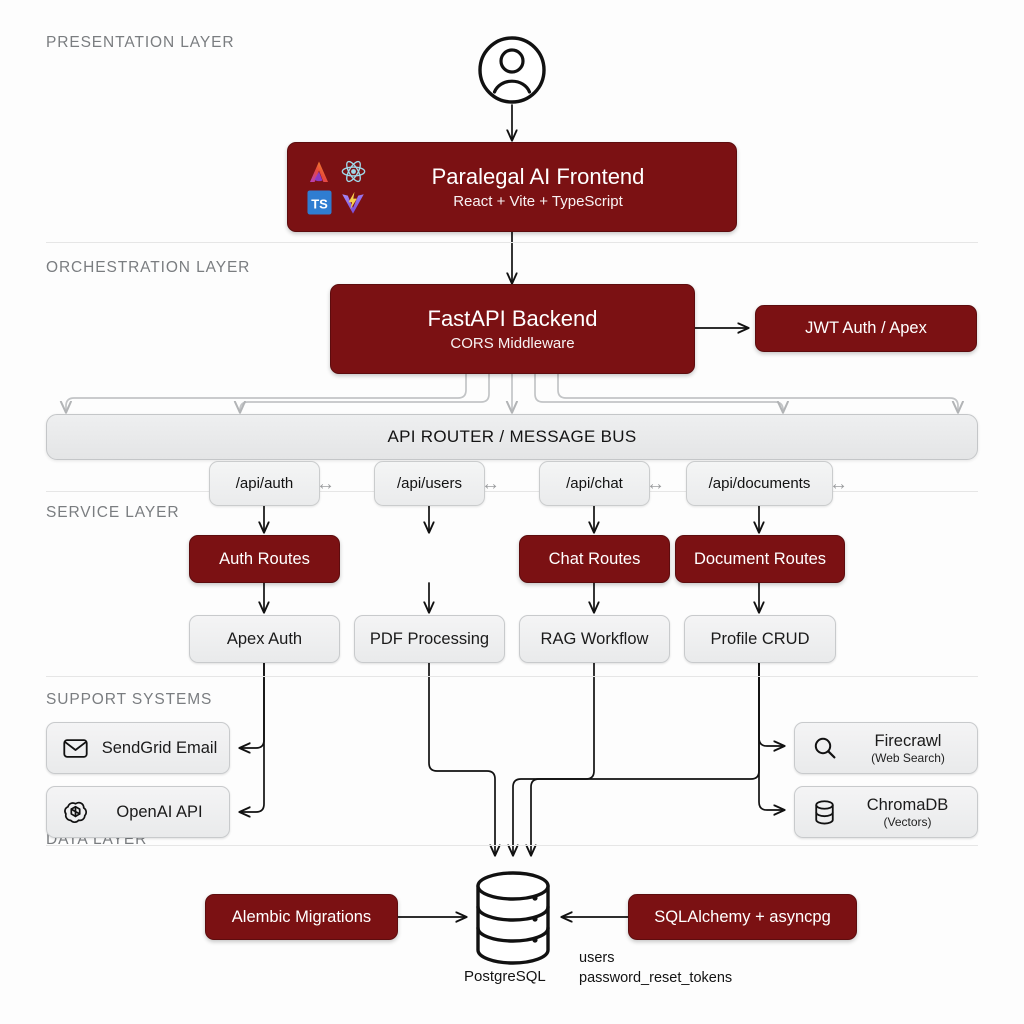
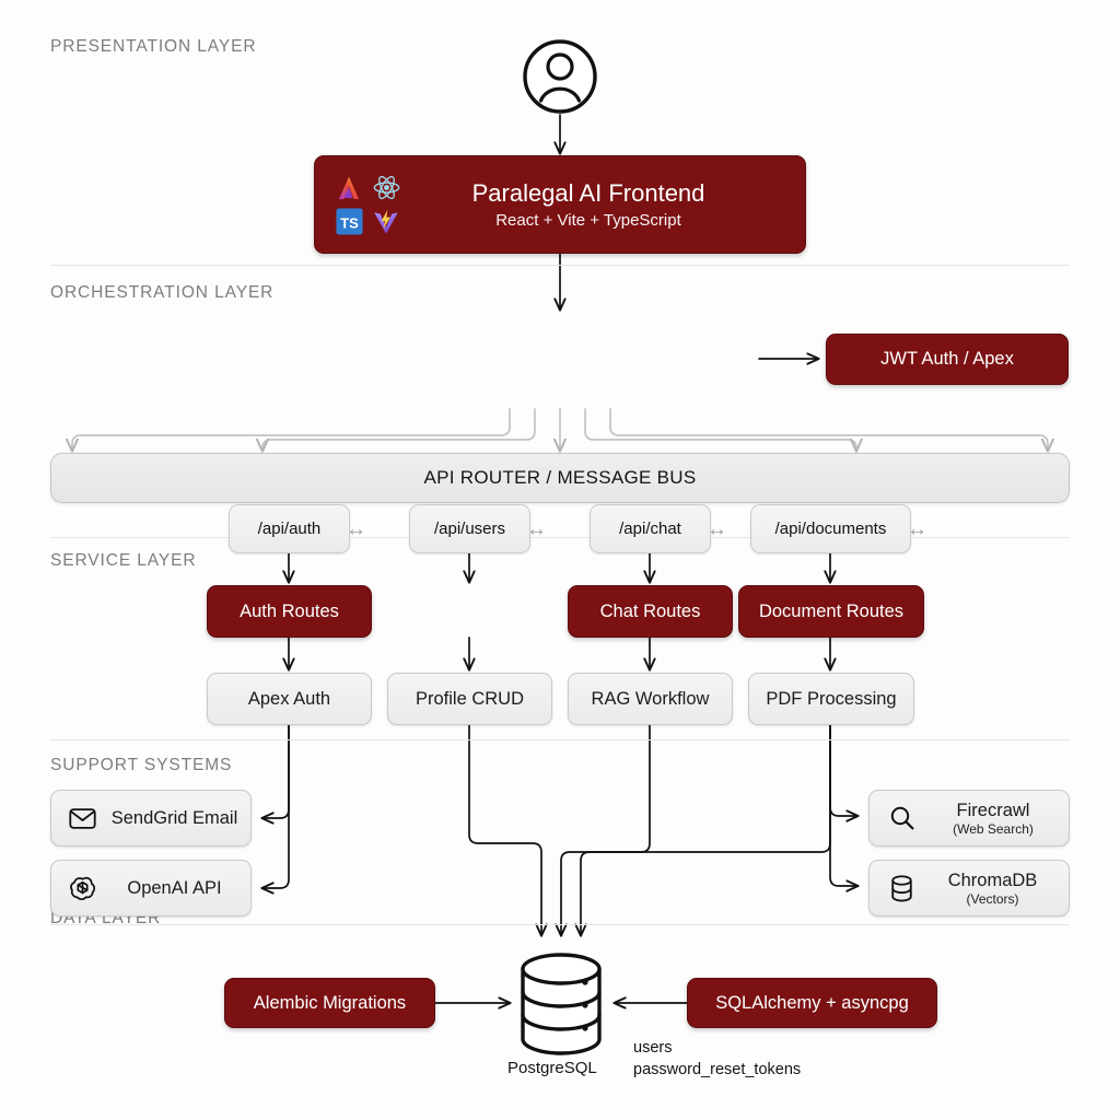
  PRESENTATION LAYER
  ORCHESTRATION LAYER
  SERVICE LAYER
  SUPPORT SYSTEMS
  DATA LAYER
  TS
  Paralegal AI Frontend
  React + Vite + TypeScript
- FastAPI Backend
- CORS Middleware
  JWT Auth / Apex
  API ROUTER / MESSAGE BUS
  /api/auth
  ↔
  /api/users
  ↔
  /api/chat
  ↔
  /api/documents
  ↔
  Auth Routes
  Chat Routes
  Document Routes
  Apex Auth
- PDF Processing
+ Profile CRUD
  RAG Workflow
- Profile CRUD
+ PDF Processing
  SendGrid Email
  OpenAI API
  Firecrawl
  (Web Search)
  ChromaDB
  (Vectors)
  Alembic Migrations
  SQLAlchemy + asyncpg
  PostgreSQL
  users
  password_reset_tokens
